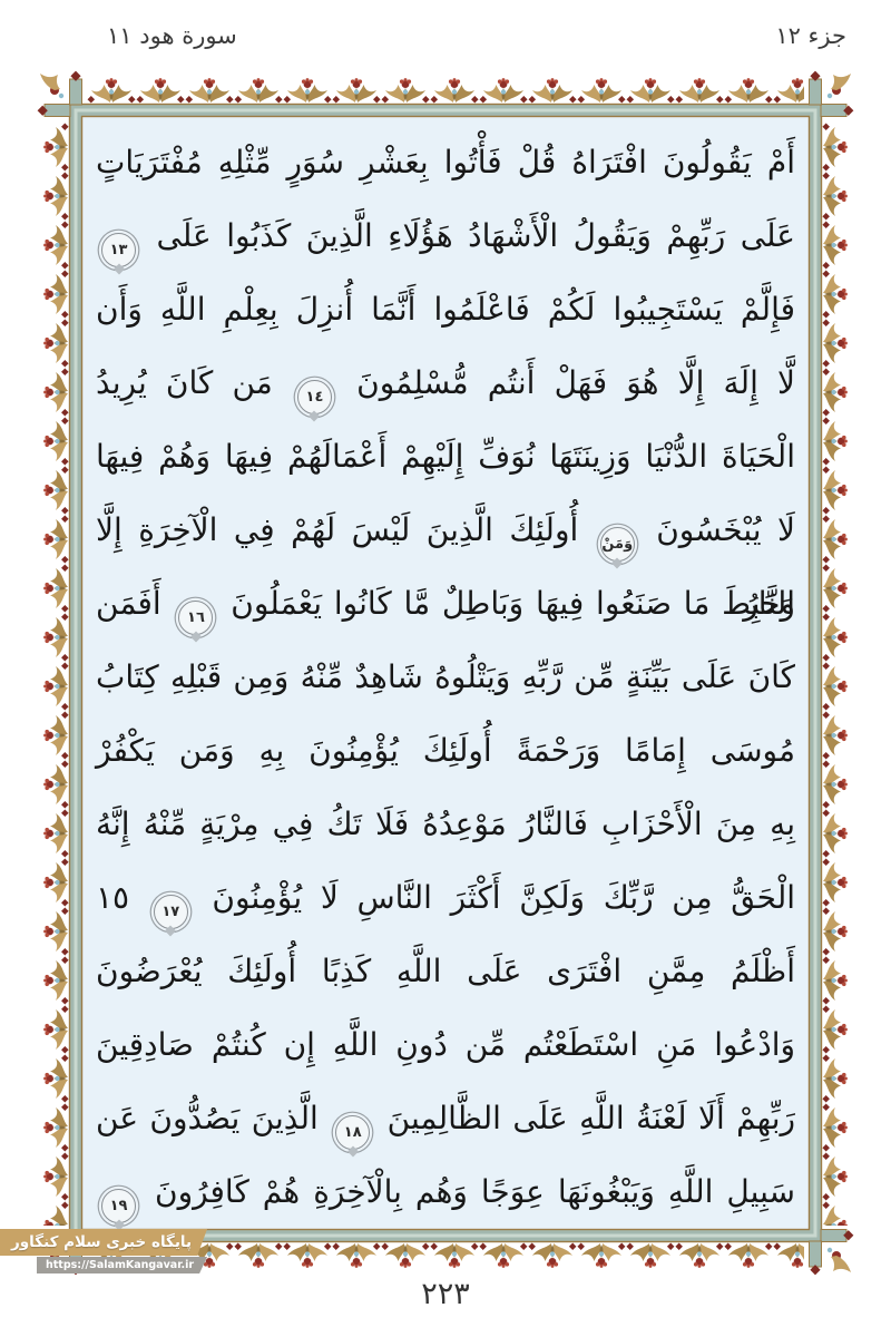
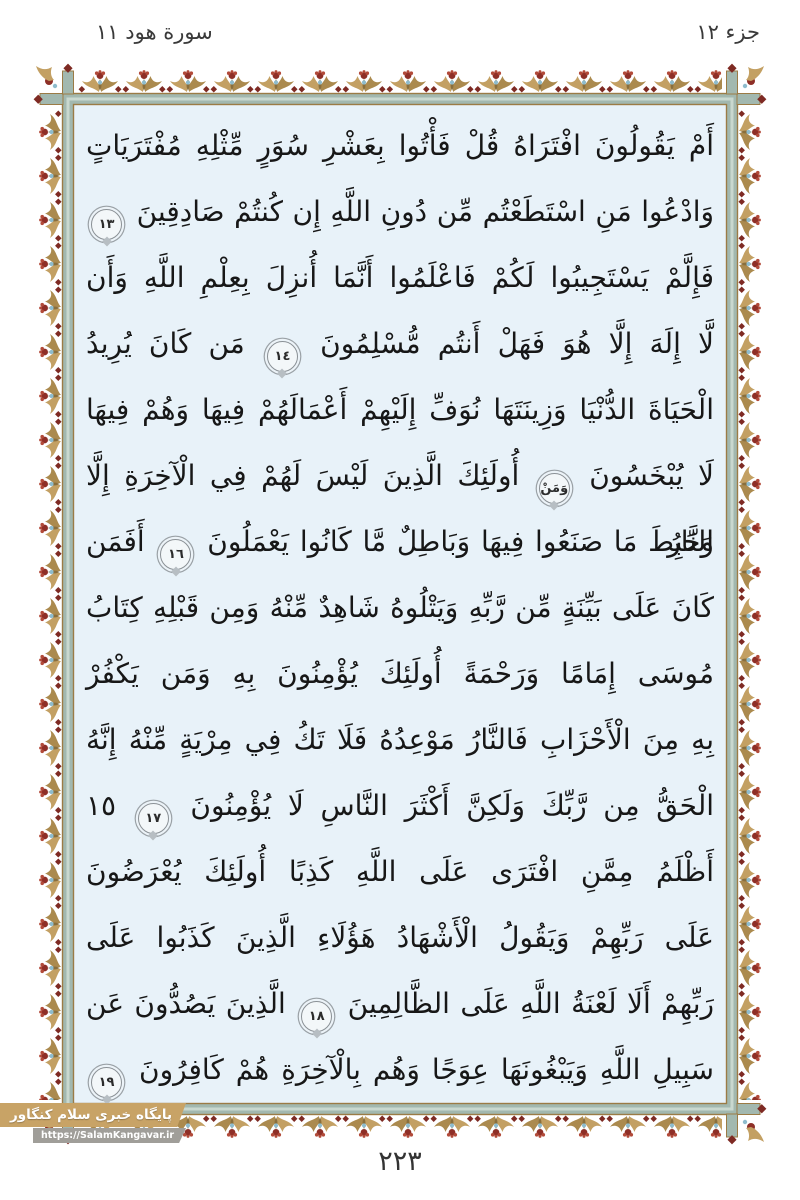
  جزء ١٢
  سورة هود ١١
  أَمْ يَقُولُونَ افْتَرَاهُ قُلْ فَأْتُوا بِعَشْرِ سُوَرٍ مِّثْلِهِ مُفْتَرَيَاتٍ
- عَلَى رَبِّهِمْ وَيَقُولُ الْأَشْهَادُ هَؤُلَاءِ الَّذِينَ كَذَبُوا عَلَى ١٣
+ وَادْعُوا مَنِ اسْتَطَعْتُم مِّن دُونِ اللَّهِ إِن كُنتُمْ صَادِقِينَ ١٣
  فَإِلَّمْ يَسْتَجِيبُوا لَكُمْ فَاعْلَمُوا أَنَّمَا أُنزِلَ بِعِلْمِ اللَّهِ وَأَن
  لَّا إِلَهَ إِلَّا هُوَ فَهَلْ أَنتُم مُّسْلِمُونَ ١٤ مَن كَانَ يُرِيدُ
  الْحَيَاةَ الدُّنْيَا وَزِينَتَهَا نُوَفِّ إِلَيْهِمْ أَعْمَالَهُمْ فِيهَا وَهُمْ فِيهَا
  لَا يُبْخَسُونَ وَمَنْ أُولَئِكَ الَّذِينَ لَيْسَ لَهُمْ فِي الْآخِرَةِ إِلَّا النَّارُ
  وَحَبِطَ مَا صَنَعُوا فِيهَا وَبَاطِلٌ مَّا كَانُوا يَعْمَلُونَ ١٦ أَفَمَن
  كَانَ عَلَى بَيِّنَةٍ مِّن رَّبِّهِ وَيَتْلُوهُ شَاهِدٌ مِّنْهُ وَمِن قَبْلِهِ كِتَابُ
  مُوسَى إِمَامًا وَرَحْمَةً أُولَئِكَ يُؤْمِنُونَ بِهِ وَمَن يَكْفُرْ
  بِهِ مِنَ الْأَحْزَابِ فَالنَّارُ مَوْعِدُهُ فَلَا تَكُ فِي مِرْيَةٍ مِّنْهُ إِنَّهُ
  الْحَقُّ مِن رَّبِّكَ وَلَكِنَّ أَكْثَرَ النَّاسِ لَا يُؤْمِنُونَ ١٧ ١٥
  أَظْلَمُ مِمَّنِ افْتَرَى عَلَى اللَّهِ كَذِبًا أُولَئِكَ يُعْرَضُونَ
- وَادْعُوا مَنِ اسْتَطَعْتُم مِّن دُونِ اللَّهِ إِن كُنتُمْ صَادِقِينَ
+ عَلَى رَبِّهِمْ وَيَقُولُ الْأَشْهَادُ هَؤُلَاءِ الَّذِينَ كَذَبُوا عَلَى
  رَبِّهِمْ أَلَا لَعْنَةُ اللَّهِ عَلَى الظَّالِمِينَ ١٨ الَّذِينَ يَصُدُّونَ عَن
  سَبِيلِ اللَّهِ وَيَبْغُونَهَا عِوَجًا وَهُم بِالْآخِرَةِ هُمْ كَافِرُونَ ١٩
  ٢٢٣
  پایگاه خبری سلام کنگاور
  https://SalamKangavar.ir
